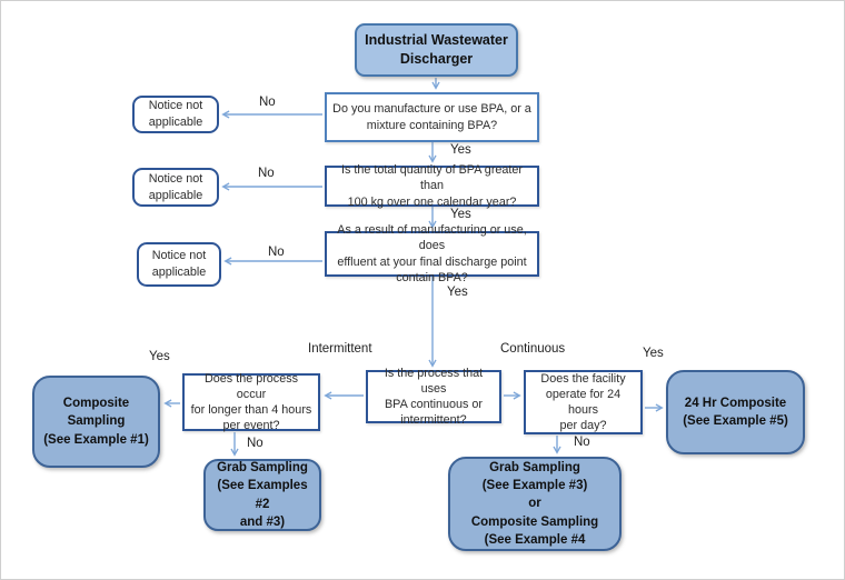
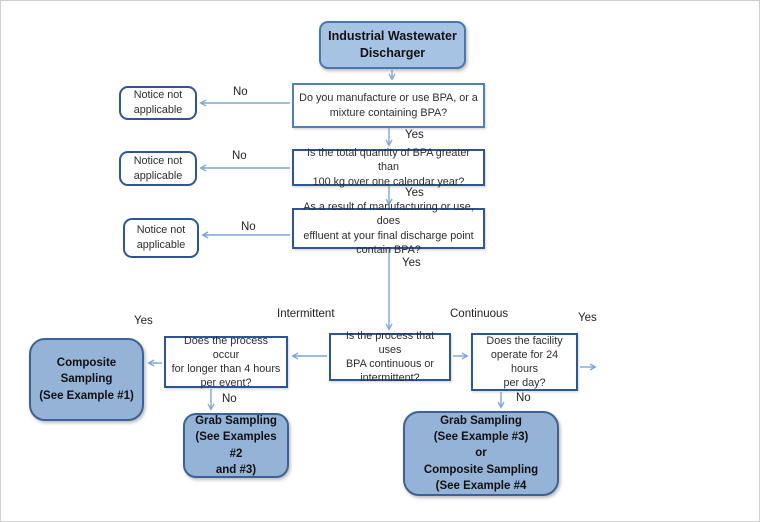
  Industrial Wastewater
  Discharger
  Do you manufacture or use BPA, or a
  mixture containing BPA?
  Is the total quantity of BPA greater than
  100 kg over one calendar year?
  As a result of manufacturing or use, does
  effluent at your final discharge point
  contain BPA?
  Notice not
  applicable
  Notice not
  applicable
  Notice not
  applicable
  Is the process that uses
  BPA continuous or
  intermittent?
  Does the process occur
  for longer than 4 hours
  per event?
  Does the facility
  operate for 24 hours
  per day?
  Composite
  Sampling
  (See Example #1)
  Grab Sampling
  (See Examples #2
  and #3)
- 24 Hr Composite
- (See Example #5)
  Grab Sampling
  (See Example #3)
  or
  Composite Sampling
  (See Example #4
  Yes
  No
  Yes
  No
  Yes
  No
  Intermittent
  Continuous
  Yes
  No
  Yes
  No
